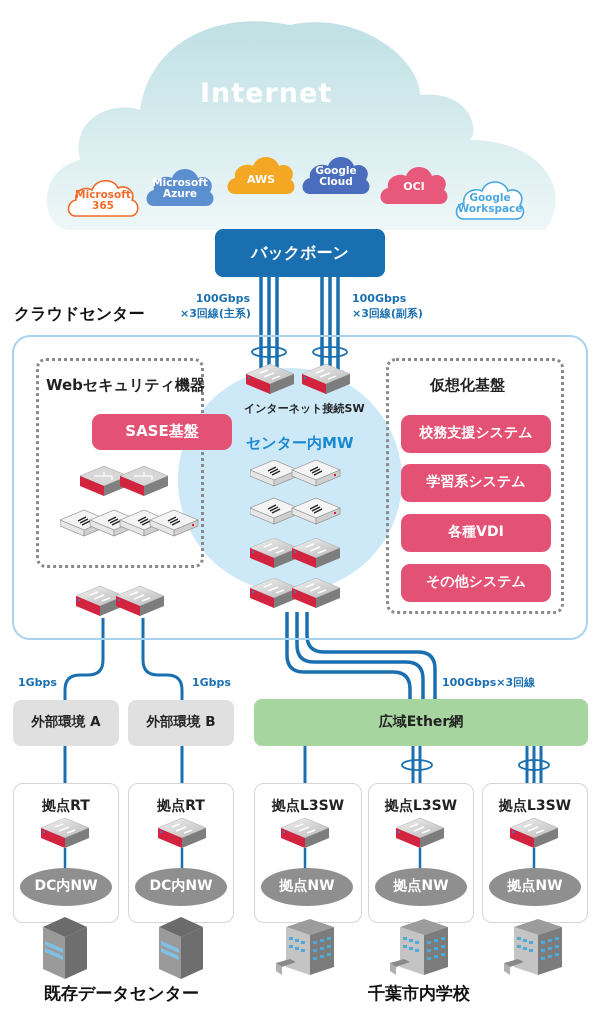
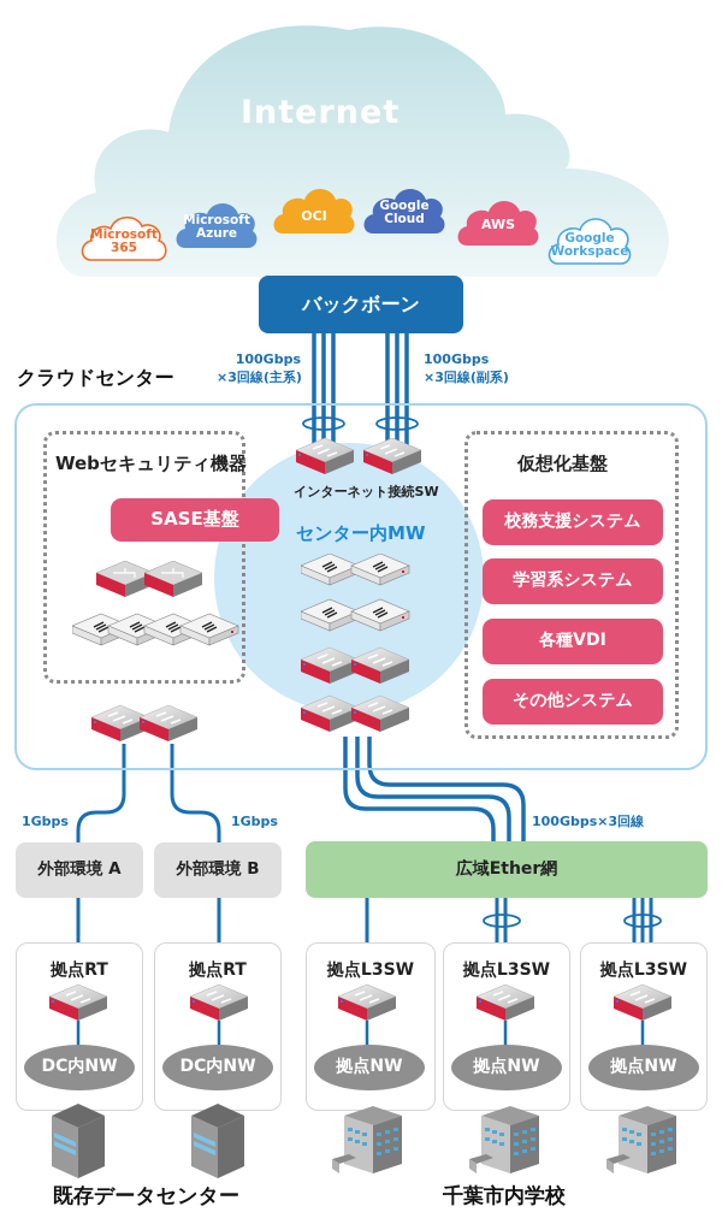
  Internet
  Microsoft
  365
  Microsoft
  Azure
- AWS
+ OCI
  Google
  Cloud
- OCI
+ AWS
  Google
  Workspace
  バックボーン
  100Gbps
  ×3回線(主系)
  100Gbps
  ×3回線(副系)
  クラウドセンター
  Webセキュリティ機器
  SASE基盤
  インターネット接続SW
  センター内MW
  仮想化基盤
  校務支援システム
  学習系システム
  各種VDI
  その他システム
  1Gbps
  1Gbps
  100Gbps×3回線
  外部環境 A
  外部環境 B
  広域Ether網
  拠点RT
  拠点RT
  拠点L3SW
  拠点L3SW
  拠点L3SW
  DC内NW
  DC内NW
  拠点NW
  拠点NW
  拠点NW
  既存データセンター
  千葉市内学校
